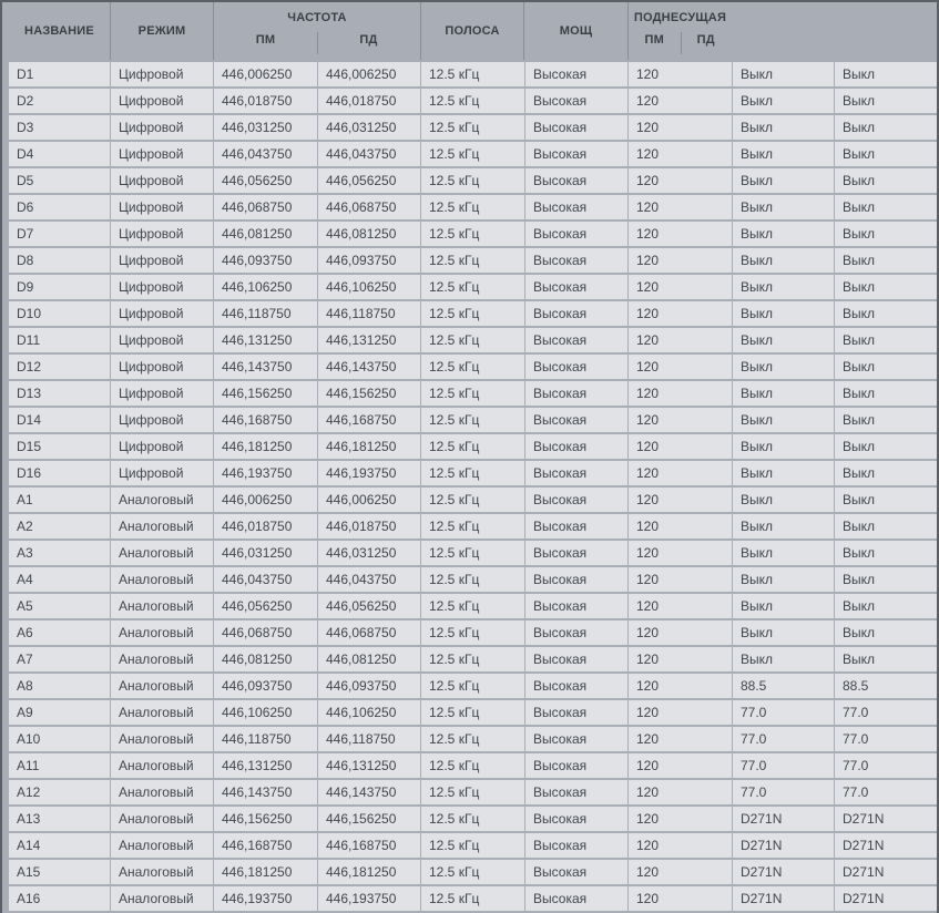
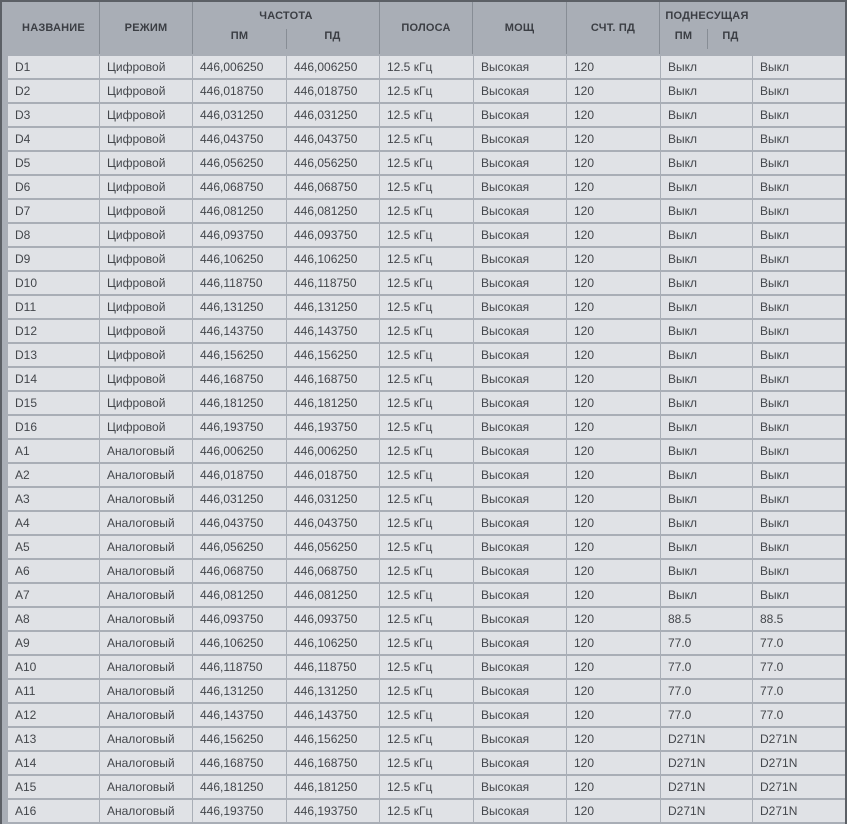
  НАЗВАНИЕ
  РЕЖИМ
  ЧАСТОТА
  ПМ
  ПД
  ПОЛОСА
  МОЩ
+ СЧТ. ПД
  ПОДНЕСУЩАЯ
  ПМ
  ПД
  D1
  Цифровой
  446,006250
  446,006250
  12.5 кГц
  Высокая
  120
  Выкл
  Выкл
  D2
  Цифровой
  446,018750
  446,018750
  12.5 кГц
  Высокая
  120
  Выкл
  Выкл
  D3
  Цифровой
  446,031250
  446,031250
  12.5 кГц
  Высокая
  120
  Выкл
  Выкл
  D4
  Цифровой
  446,043750
  446,043750
  12.5 кГц
  Высокая
  120
  Выкл
  Выкл
  D5
  Цифровой
  446,056250
  446,056250
  12.5 кГц
  Высокая
  120
  Выкл
  Выкл
  D6
  Цифровой
  446,068750
  446,068750
  12.5 кГц
  Высокая
  120
  Выкл
  Выкл
  D7
  Цифровой
  446,081250
  446,081250
  12.5 кГц
  Высокая
  120
  Выкл
  Выкл
  D8
  Цифровой
  446,093750
  446,093750
  12.5 кГц
  Высокая
  120
  Выкл
  Выкл
  D9
  Цифровой
  446,106250
  446,106250
  12.5 кГц
  Высокая
  120
  Выкл
  Выкл
  D10
  Цифровой
  446,118750
  446,118750
  12.5 кГц
  Высокая
  120
  Выкл
  Выкл
  D11
  Цифровой
  446,131250
  446,131250
  12.5 кГц
  Высокая
  120
  Выкл
  Выкл
  D12
  Цифровой
  446,143750
  446,143750
  12.5 кГц
  Высокая
  120
  Выкл
  Выкл
  D13
  Цифровой
  446,156250
  446,156250
  12.5 кГц
  Высокая
  120
  Выкл
  Выкл
  D14
  Цифровой
  446,168750
  446,168750
  12.5 кГц
  Высокая
  120
  Выкл
  Выкл
  D15
  Цифровой
  446,181250
  446,181250
  12.5 кГц
  Высокая
  120
  Выкл
  Выкл
  D16
  Цифровой
  446,193750
  446,193750
  12.5 кГц
  Высокая
  120
  Выкл
  Выкл
  A1
  Аналоговый
  446,006250
  446,006250
  12.5 кГц
  Высокая
  120
  Выкл
  Выкл
  A2
  Аналоговый
  446,018750
  446,018750
  12.5 кГц
  Высокая
  120
  Выкл
  Выкл
  A3
  Аналоговый
  446,031250
  446,031250
  12.5 кГц
  Высокая
  120
  Выкл
  Выкл
  A4
  Аналоговый
  446,043750
  446,043750
  12.5 кГц
  Высокая
  120
  Выкл
  Выкл
  A5
  Аналоговый
  446,056250
  446,056250
  12.5 кГц
  Высокая
  120
  Выкл
  Выкл
  A6
  Аналоговый
  446,068750
  446,068750
  12.5 кГц
  Высокая
  120
  Выкл
  Выкл
  A7
  Аналоговый
  446,081250
  446,081250
  12.5 кГц
  Высокая
  120
  Выкл
  Выкл
  A8
  Аналоговый
  446,093750
  446,093750
  12.5 кГц
  Высокая
  120
  88.5
  88.5
  A9
  Аналоговый
  446,106250
  446,106250
  12.5 кГц
  Высокая
  120
  77.0
  77.0
  A10
  Аналоговый
  446,118750
  446,118750
  12.5 кГц
  Высокая
  120
  77.0
  77.0
  A11
  Аналоговый
  446,131250
  446,131250
  12.5 кГц
  Высокая
  120
  77.0
  77.0
  A12
  Аналоговый
  446,143750
  446,143750
  12.5 кГц
  Высокая
  120
  77.0
  77.0
  A13
  Аналоговый
  446,156250
  446,156250
  12.5 кГц
  Высокая
  120
  D271N
  D271N
  A14
  Аналоговый
  446,168750
  446,168750
  12.5 кГц
  Высокая
  120
  D271N
  D271N
  A15
  Аналоговый
  446,181250
  446,181250
  12.5 кГц
  Высокая
  120
  D271N
  D271N
  A16
  Аналоговый
  446,193750
  446,193750
  12.5 кГц
  Высокая
  120
  D271N
  D271N
